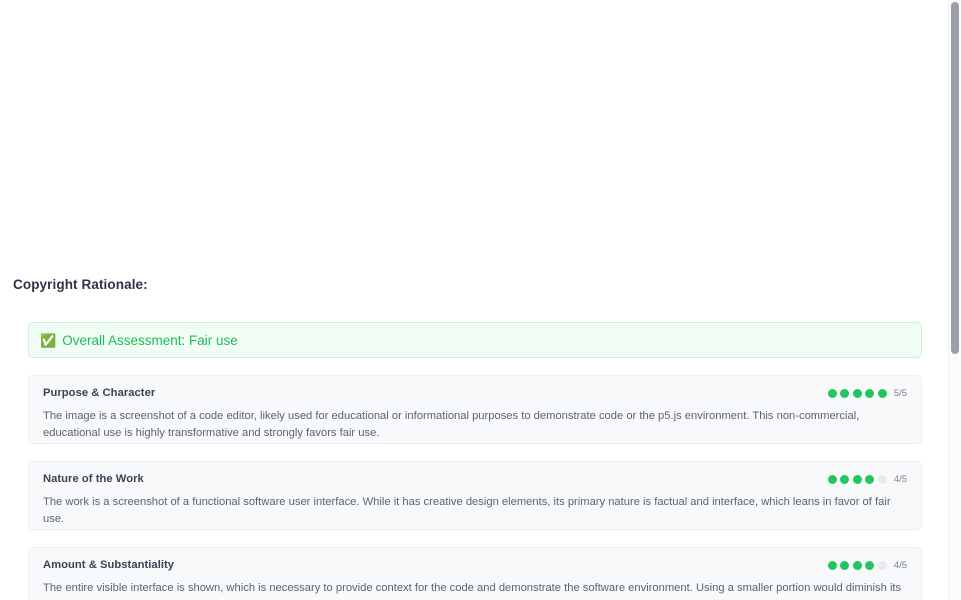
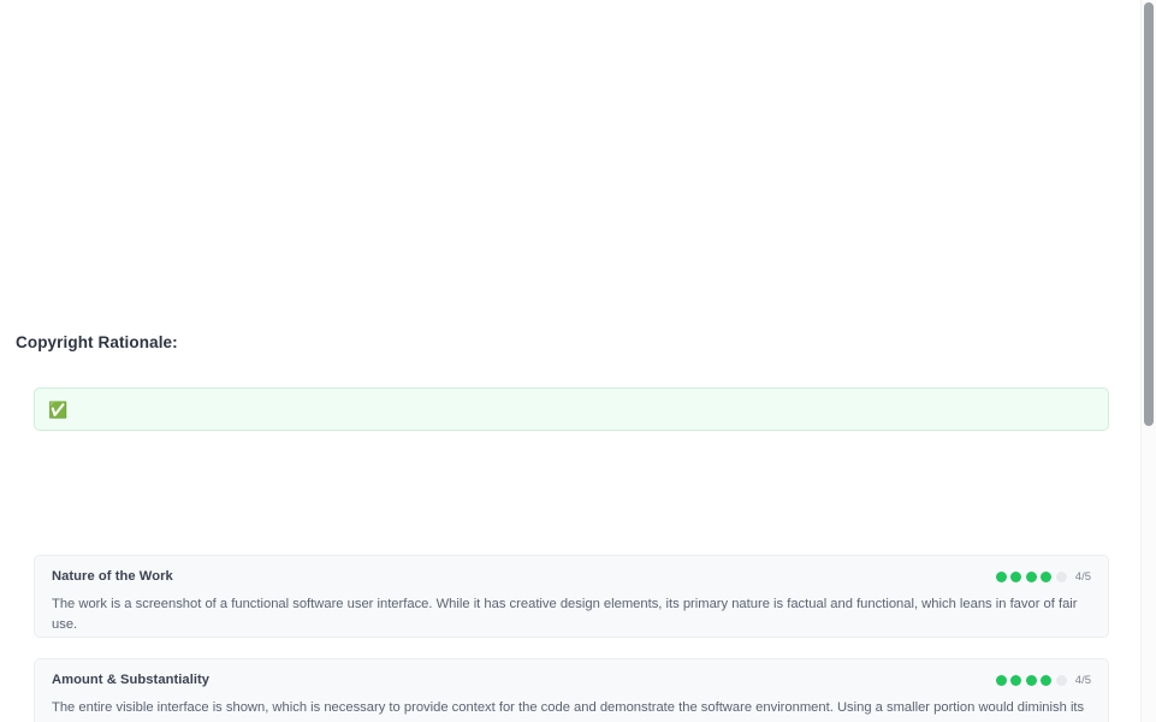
  Copyright Rationale:
  ✅
- Overall Assessment: Fair use
- Purpose & Character
- 5/5
- The image is a screenshot of a code editor, likely used for educational or informational purposes to demonstrate code or the p5.js environment. This non-commercial, educational use is highly transformative and strongly favors fair use.
  Nature of the Work
  4/5
- The work is a screenshot of a functional software user interface. While it has creative design elements, its primary nature is factual and interface, which leans in favor of fair use.
+ The work is a screenshot of a functional software user interface. While it has creative design elements, its primary nature is factual and functional, which leans in favor of fair use.
  Amount & Substantiality
  4/5
  The entire visible interface is shown, which is necessary to provide context for the code and demonstrate the software environment. Using a smaller portion would diminish its
